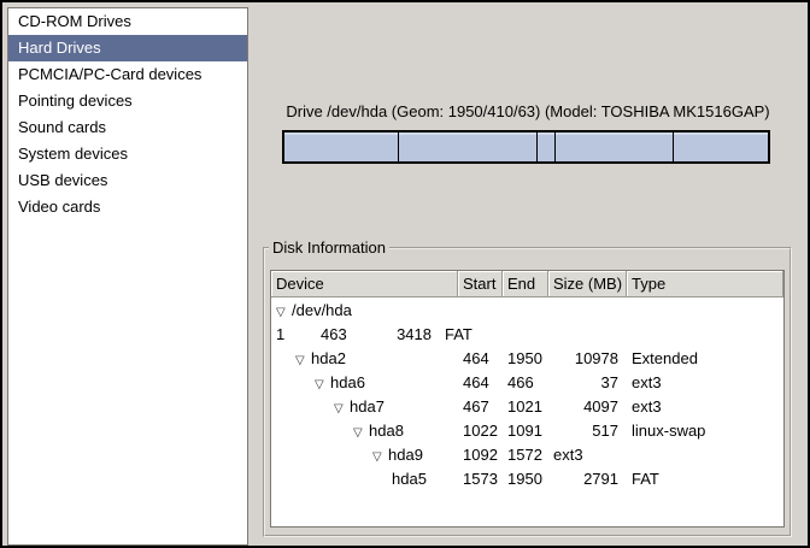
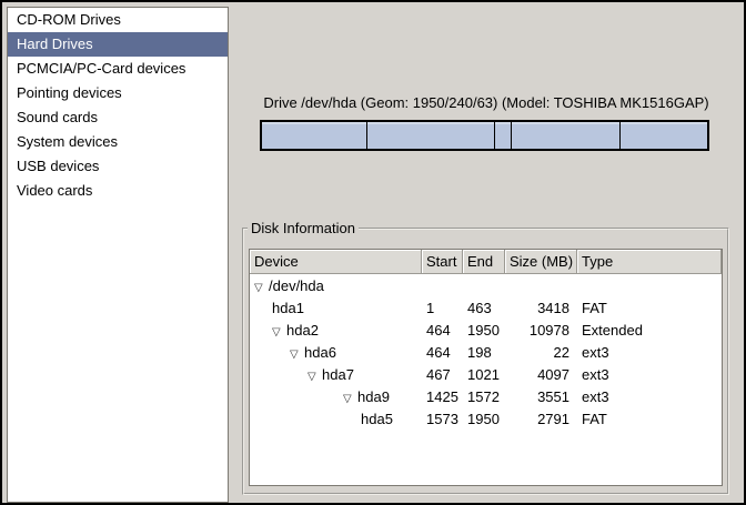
  CD-ROM Drives
  Hard Drives
  PCMCIA/PC-Card devices
  Pointing devices
  Sound cards
  System devices
  USB devices
  Video cards
- Drive /dev/hda (Geom: 1950/410/63) (Model: TOSHIBA MK1516GAP)
+ Drive /dev/hda (Geom: 1950/240/63) (Model: TOSHIBA MK1516GAP)
  Disk Information
  Device
  Start
  End
  Size (MB)
  Type
  ▽ /dev/hda
+ hda1
  1
  463
  3418
  FAT
  ▽ hda2
  464
  1950
  10978
  Extended
  ▽ hda6
  464
- 466
+ 198
- 37
+ 22
  ext3
  ▽ hda7
  467
  1021
  4097
  ext3
- ▽ hda8
- 1022
- 1091
- 517
- linux-swap
  ▽ hda9
- 1092
+ 1425
  1572
+ 3551
  ext3
  hda5
  1573
  1950
  2791
  FAT
